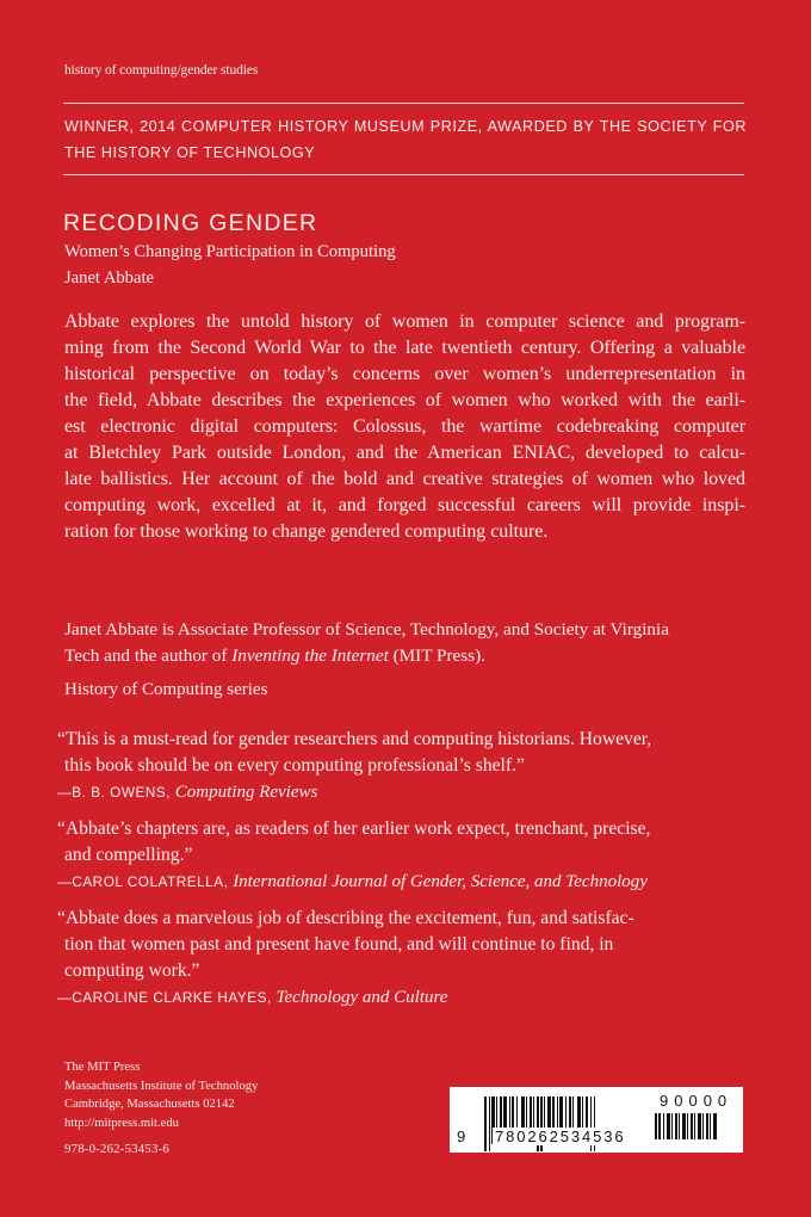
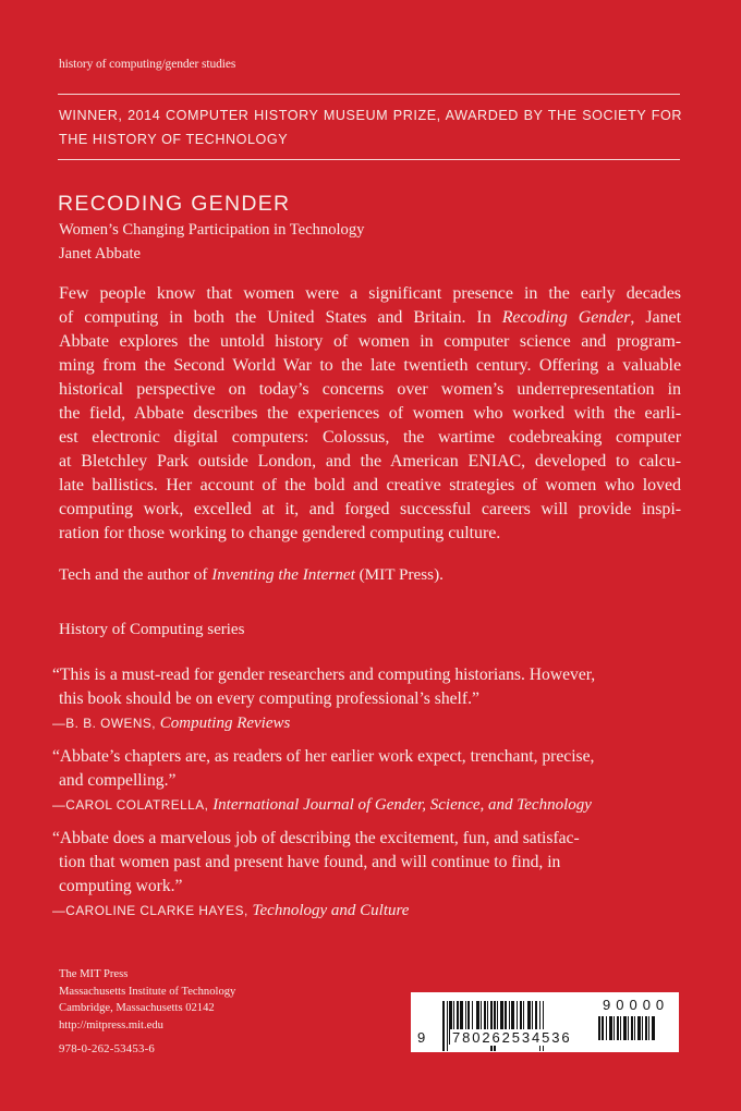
  history of computing/gender studies
  WINNER, 2014 COMPUTER HISTORY MUSEUM PRIZE, AWARDED BY THE SOCIETY FOR THE HISTORY OF TECHNOLOGY
  RECODING GENDER
- Women’s Changing Participation in Computing
+ Women’s Changing Participation in Technology
  Janet Abbate
+ Few people know that women were a significant presence in the early decades
+ of computing in both the United States and Britain. In Recoding Gender, Janet
  Abbate explores the untold history of women in computer science and program-
  ming from the Second World War to the late twentieth century. Offering a valuable
  historical perspective on today’s concerns over women’s underrepresentation in
  the field, Abbate describes the experiences of women who worked with the earli-
  est electronic digital computers: Colossus, the wartime codebreaking computer
  at Bletchley Park outside London, and the American ENIAC, developed to calcu-
  late ballistics. Her account of the bold and creative strategies of women who loved
  computing work, excelled at it, and forged successful careers will provide inspi-
  ration for those working to change gendered computing culture.
- Janet Abbate is Associate Professor of Science, Technology, and Society at Virginia
  Tech and the author of Inventing the Internet (MIT Press).
  History of Computing series
  “This is a must-read for gender researchers and computing historians. However,
  this book should be on every computing professional’s shelf.”
  —B. B. OWENS, Computing Reviews
  “Abbate’s chapters are, as readers of her earlier work expect, trenchant, precise,
  and compelling.”
  —CAROL COLATRELLA, International Journal of Gender, Science, and Technology
  “Abbate does a marvelous job of describing the excitement, fun, and satisfac-
  tion that women past and present have found, and will continue to find, in
  computing work.”
  —CAROLINE CLARKE HAYES, Technology and Culture
  The MIT Press
  Massachusetts Institute of Technology
  Cambridge, Massachusetts 02142
  http://mitpress.mit.edu
  978-0-262-53453-6
  9
  780262534536
  90000
